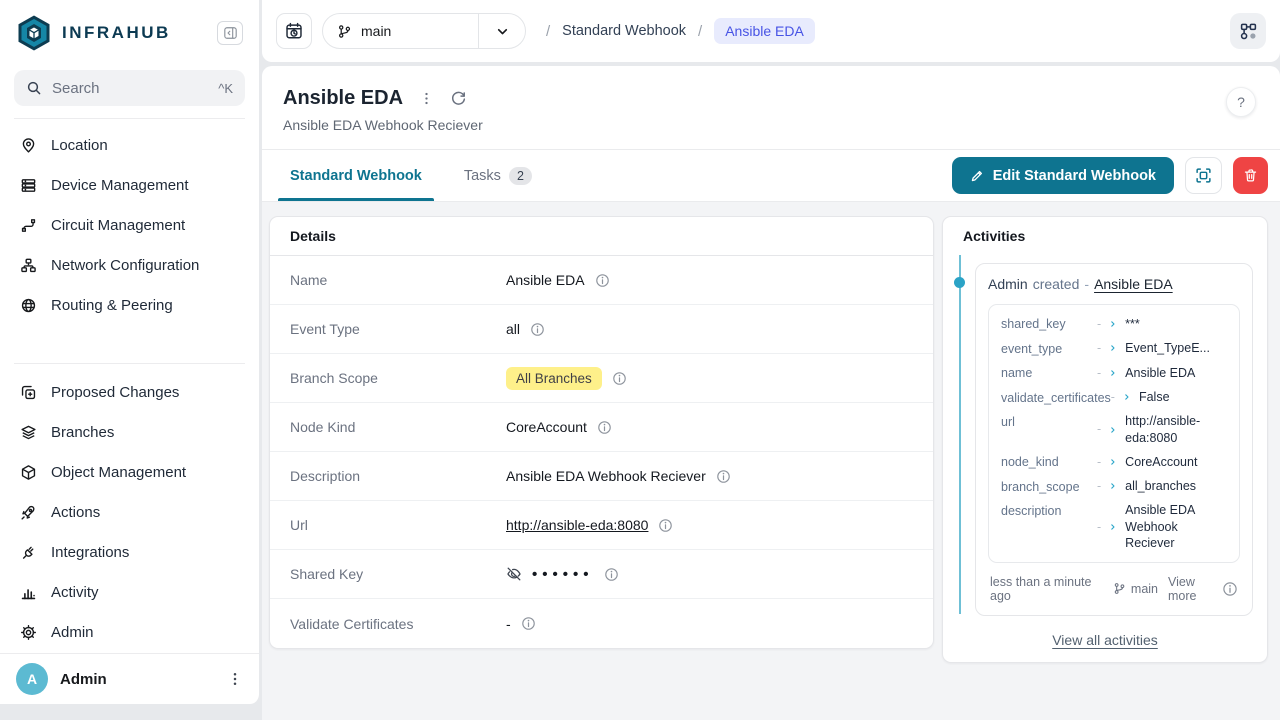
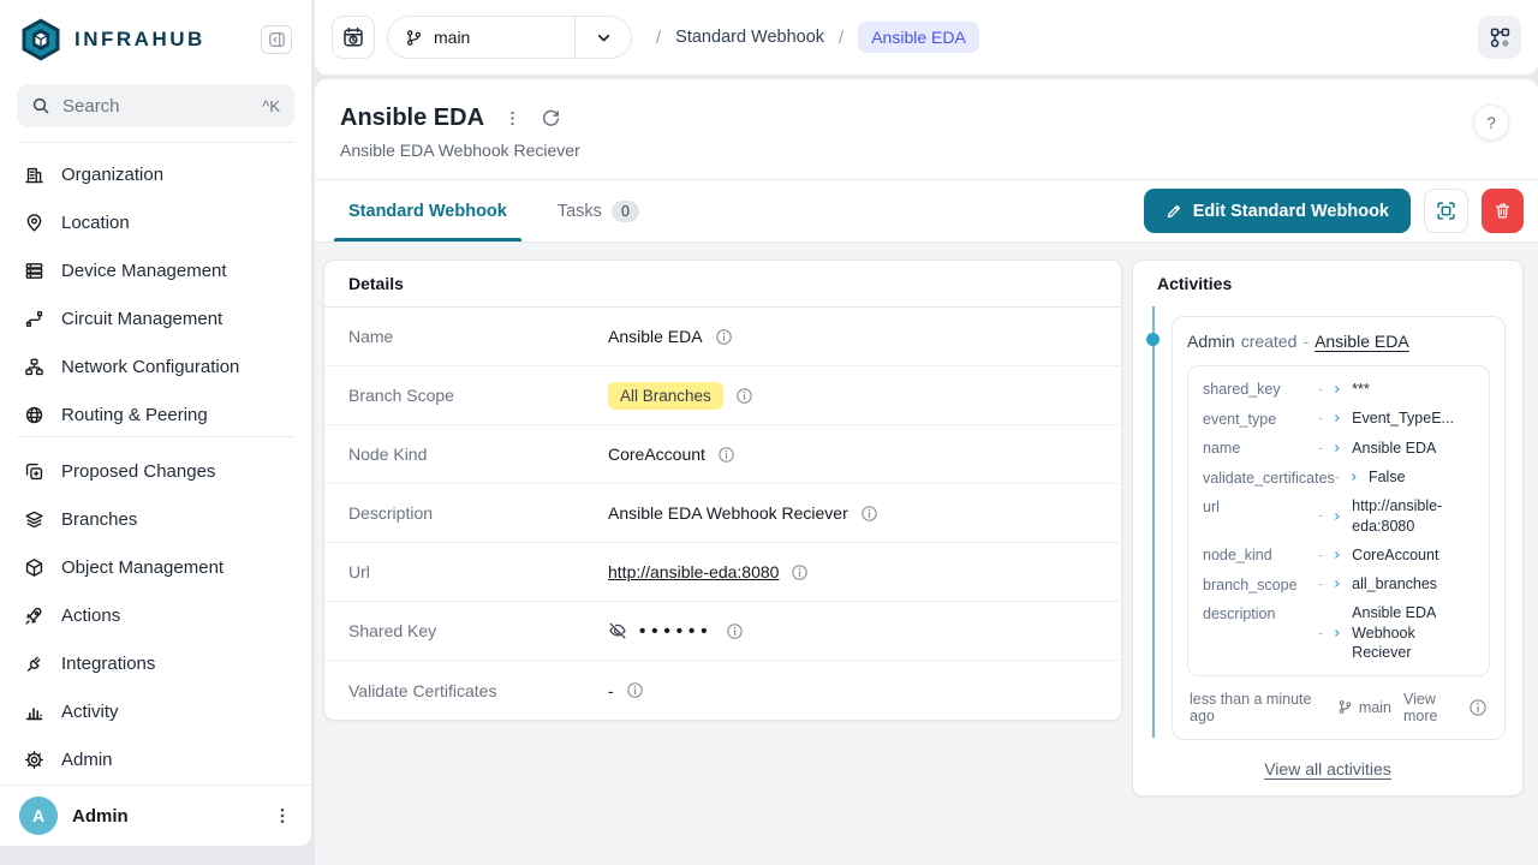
  INFRAHUB
  Search
  ^K
+ Organization
  Location
  Device Management
  Circuit Management
  Network Configuration
  Routing & Peering
  Proposed Changes
  Branches
  Object Management
  Actions
  Integrations
  Activity
  Admin
  A
  Admin
  main
  /
  Standard Webhook
  /
  Ansible EDA
  Ansible EDA
  Ansible EDA Webhook Reciever
  ?
  Standard Webhook
  Tasks
- 2
+ 0
  Edit Standard Webhook
  Details
  Name
  Ansible EDA
- Event Type
- all
  Branch Scope
  All Branches
  Node Kind
  CoreAccount
  Description
  Ansible EDA Webhook Reciever
  Url
  http://ansible-eda:8080
  Shared Key
  ••••••
  Validate Certificates
  -
  Activities
  Admin
  created
  -
  Ansible EDA
  shared_key
  -
  ***
  event_type
  -
  Event_TypeE...
  name
  -
  Ansible EDA
  validate_certificates
  -
  False
  url
  -
  http://ansible-eda:8080
  node_kind
  -
  CoreAccount
  branch_scope
  -
  all_branches
  description
  -
  Ansible EDA Webhook Reciever
  less than a minute ago
  main
  View more
  View all activities
